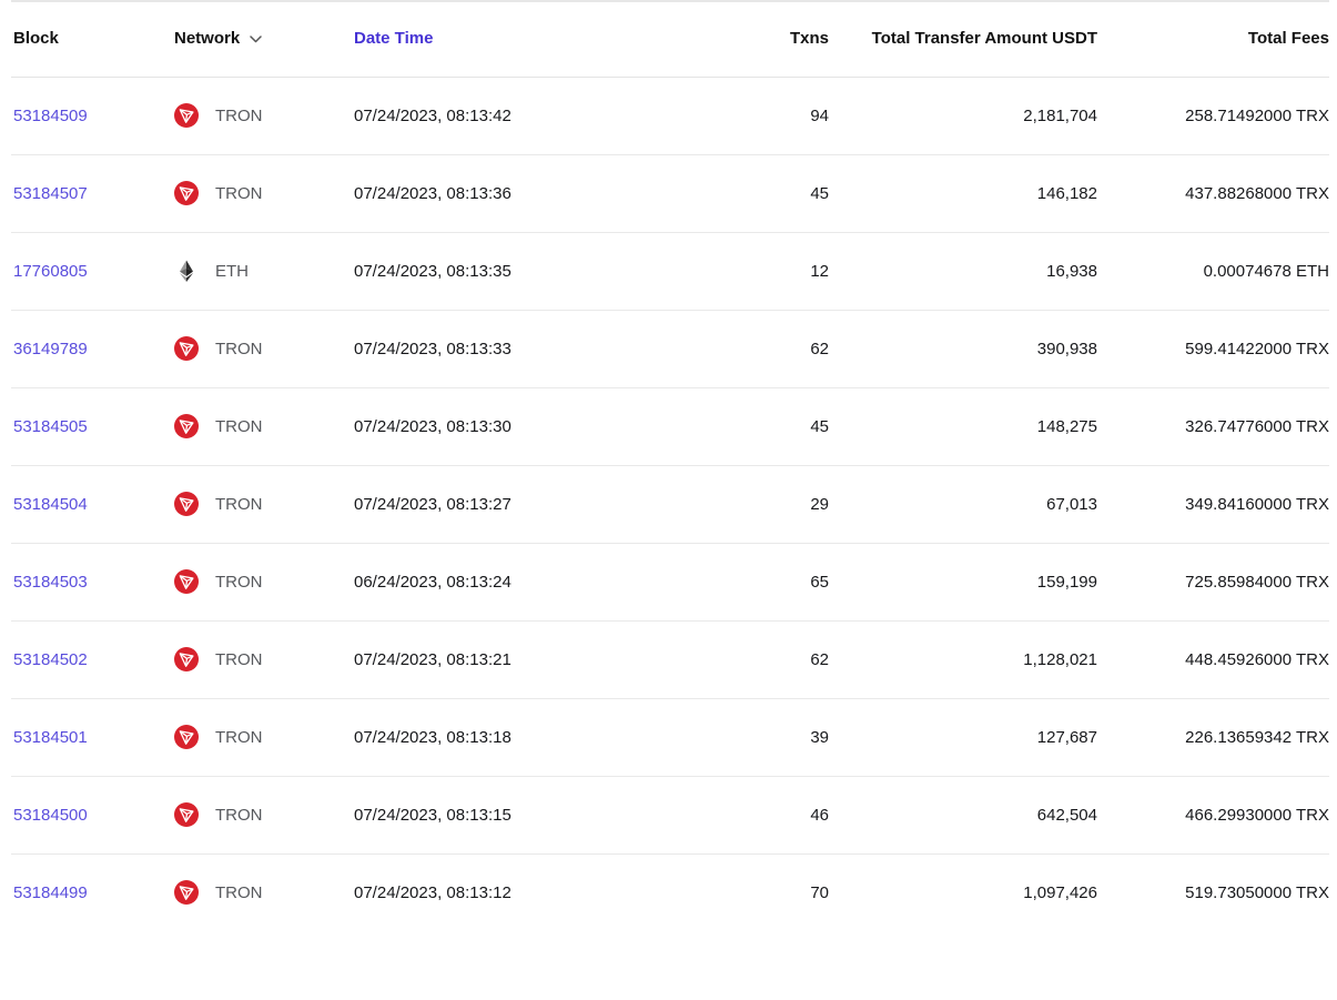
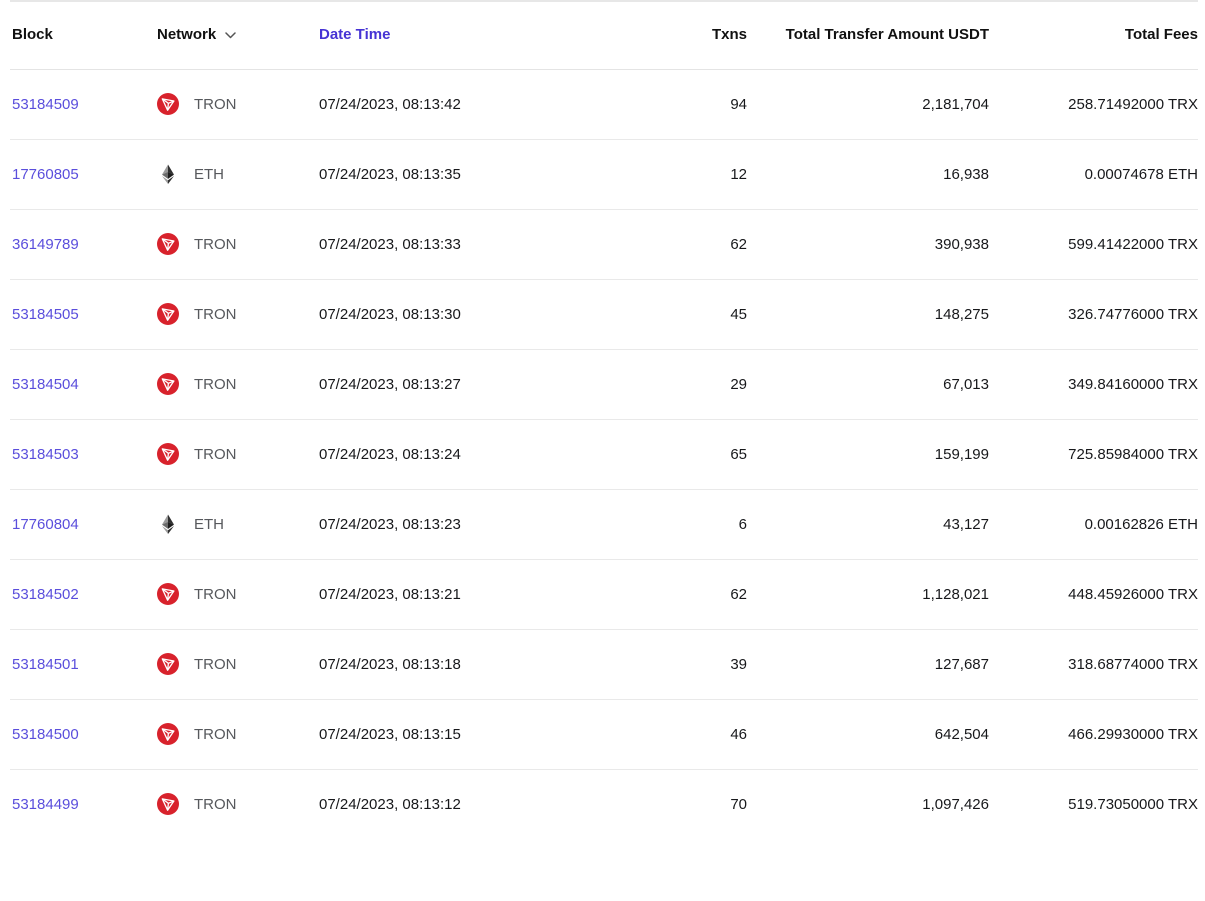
  Block	Network	Date Time	Txns	Total Transfer Amount USDT	Total Fees
  53184509	TRON	07/24/2023, 08:13:42	94	2,181,704	258.71492000 TRX
- 53184507	TRON	07/24/2023, 08:13:36	45	146,182	437.88268000 TRX
  17760805	ETH	07/24/2023, 08:13:35	12	16,938	0.00074678 ETH
  36149789	TRON	07/24/2023, 08:13:33	62	390,938	599.41422000 TRX
  53184505	TRON	07/24/2023, 08:13:30	45	148,275	326.74776000 TRX
  53184504	TRON	07/24/2023, 08:13:27	29	67,013	349.84160000 TRX
- 53184503	TRON	06/24/2023, 08:13:24	65	159,199	725.85984000 TRX
+ 53184503	TRON	07/24/2023, 08:13:24	65	159,199	725.85984000 TRX
+ 17760804	ETH	07/24/2023, 08:13:23	6	43,127	0.00162826 ETH
  53184502	TRON	07/24/2023, 08:13:21	62	1,128,021	448.45926000 TRX
- 53184501	TRON	07/24/2023, 08:13:18	39	127,687	226.13659342 TRX
+ 53184501	TRON	07/24/2023, 08:13:18	39	127,687	318.68774000 TRX
  53184500	TRON	07/24/2023, 08:13:15	46	642,504	466.29930000 TRX
  53184499	TRON	07/24/2023, 08:13:12	70	1,097,426	519.73050000 TRX
